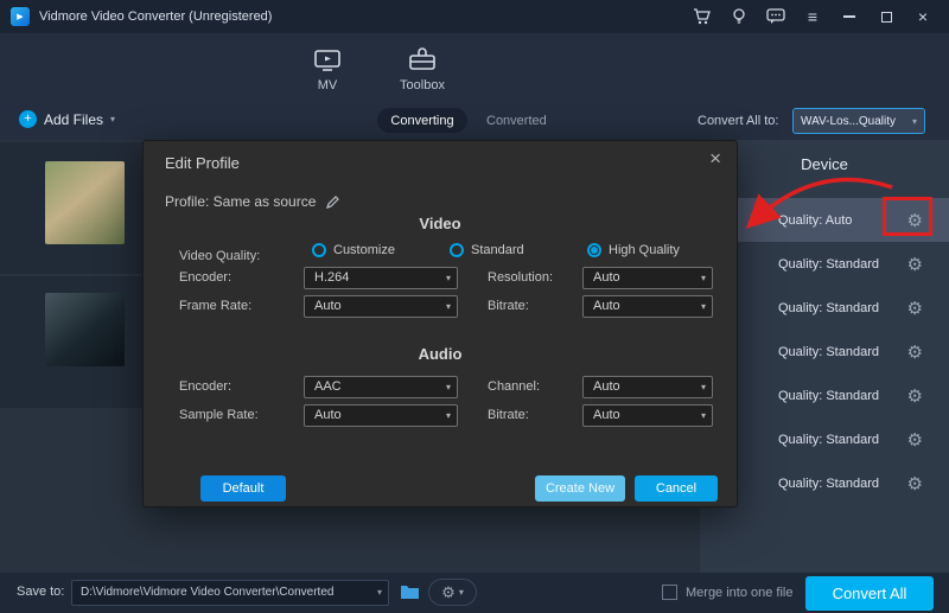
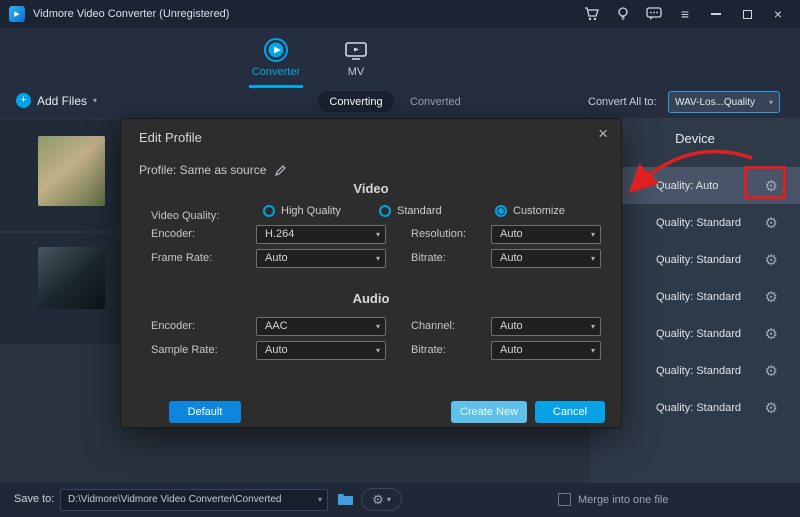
  Vidmore Video Converter (Unregistered)
  ≡
  ×
+ Converter
  MV
- Toolbox
  +
  Add Files
  ▾
  Converting
  Converted
  Convert All to:
  WAV-Los...Quality
  ▾
  Device
  Quality: Auto
  ⚙
  Quality: Standard
  ⚙
  Quality: Standard
  ⚙
  Quality: Standard
  ⚙
  Quality: Standard
  ⚙
  Quality: Standard
  ⚙
  Quality: Standard
  ⚙
  Edit Profile
  ×
  Profile: Same as source
  Video
  Video Quality:
- Customize
+ High Quality
  Standard
- High Quality
+ Customize
  Encoder:
  H.264
  ▾
  Resolution:
  Auto
  ▾
  Frame Rate:
  Auto
  ▾
  Bitrate:
  Auto
  ▾
  Audio
  Encoder:
  AAC
  ▾
  Channel:
  Auto
  ▾
  Sample Rate:
  Auto
  ▾
  Bitrate:
  Auto
  ▾
  Default
  Create New
  Cancel
  Save to:
  D:\Vidmore\Vidmore Video Converter\Converted
  ▾
  ⚙
  ▾
  Merge into one file
- Convert All
